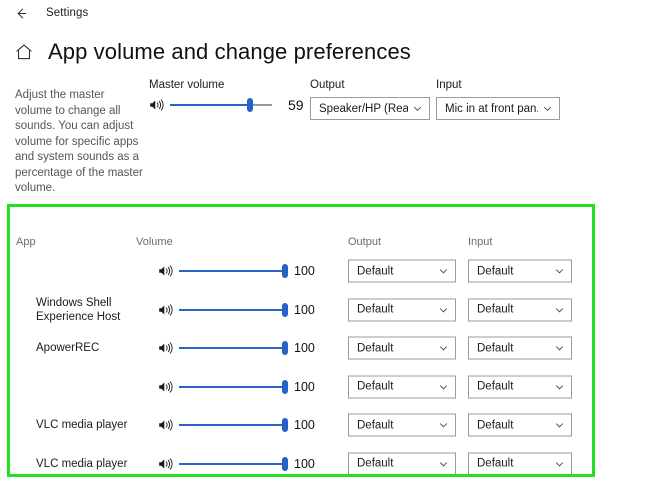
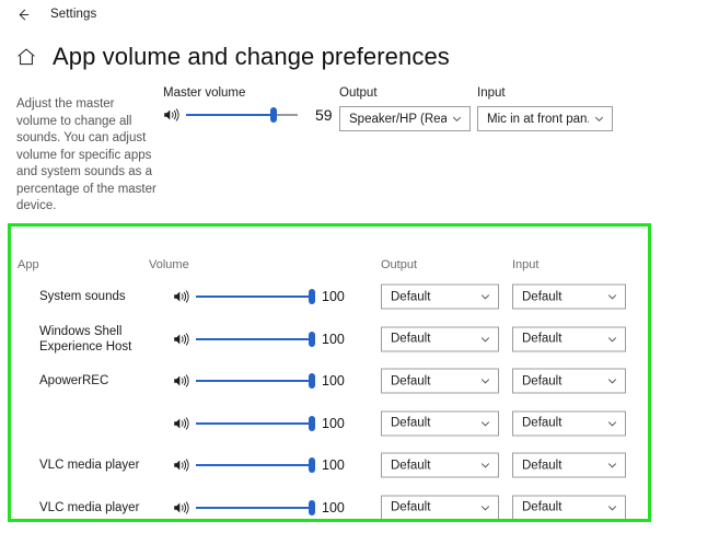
  Settings
  App volume and change preferences
- Adjust the master volume to change all sounds. You can adjust volume for specific apps and system sounds as a percentage of the master volume.
+ Adjust the master volume to change all sounds. You can adjust volume for specific apps and system sounds as a percentage of the master device.
  Master volume
  59
  Output
  Speaker/HP (Rea
  Input
  Mic in at front pan
  App
  Volume
  Output
  Input
+ System sounds
  100
  Default
  Default
  Windows Shell Experience Host
  100
  Default
  Default
  ApowerREC
  100
  Default
  Default
  100
  Default
  Default
  VLC media player
  100
  Default
  Default
  VLC media player
  100
  Default
  Default
